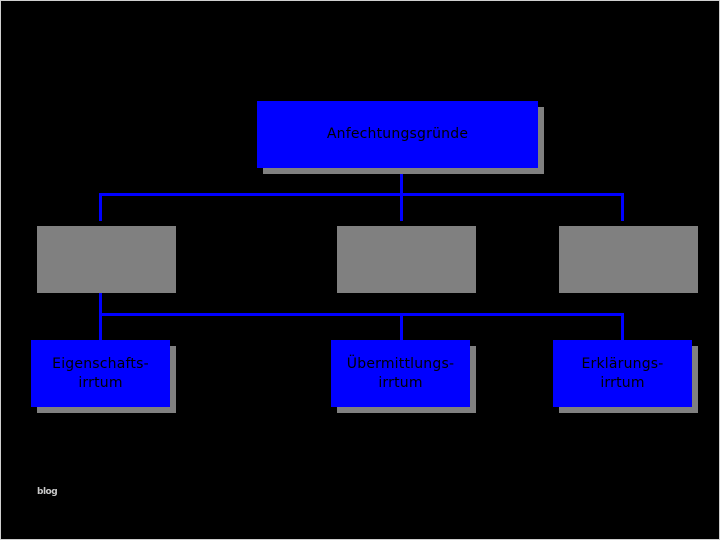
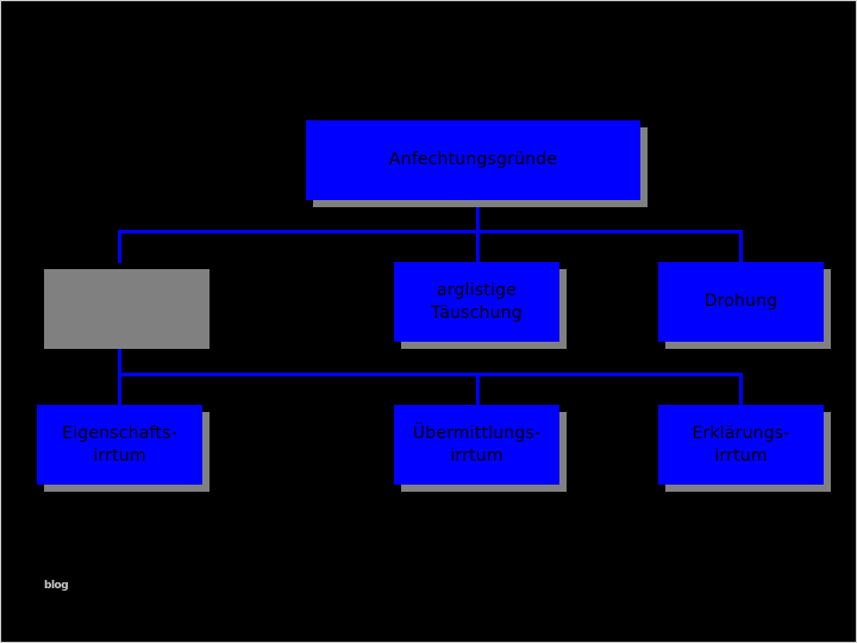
  Anfechtungsgründe
+ arglistige
+ Täuschung
+ Drohung
  Eigenschafts-
  irrtum
  Übermittlungs-
  irrtum
  Erklärungs-
  irrtum
  blog
